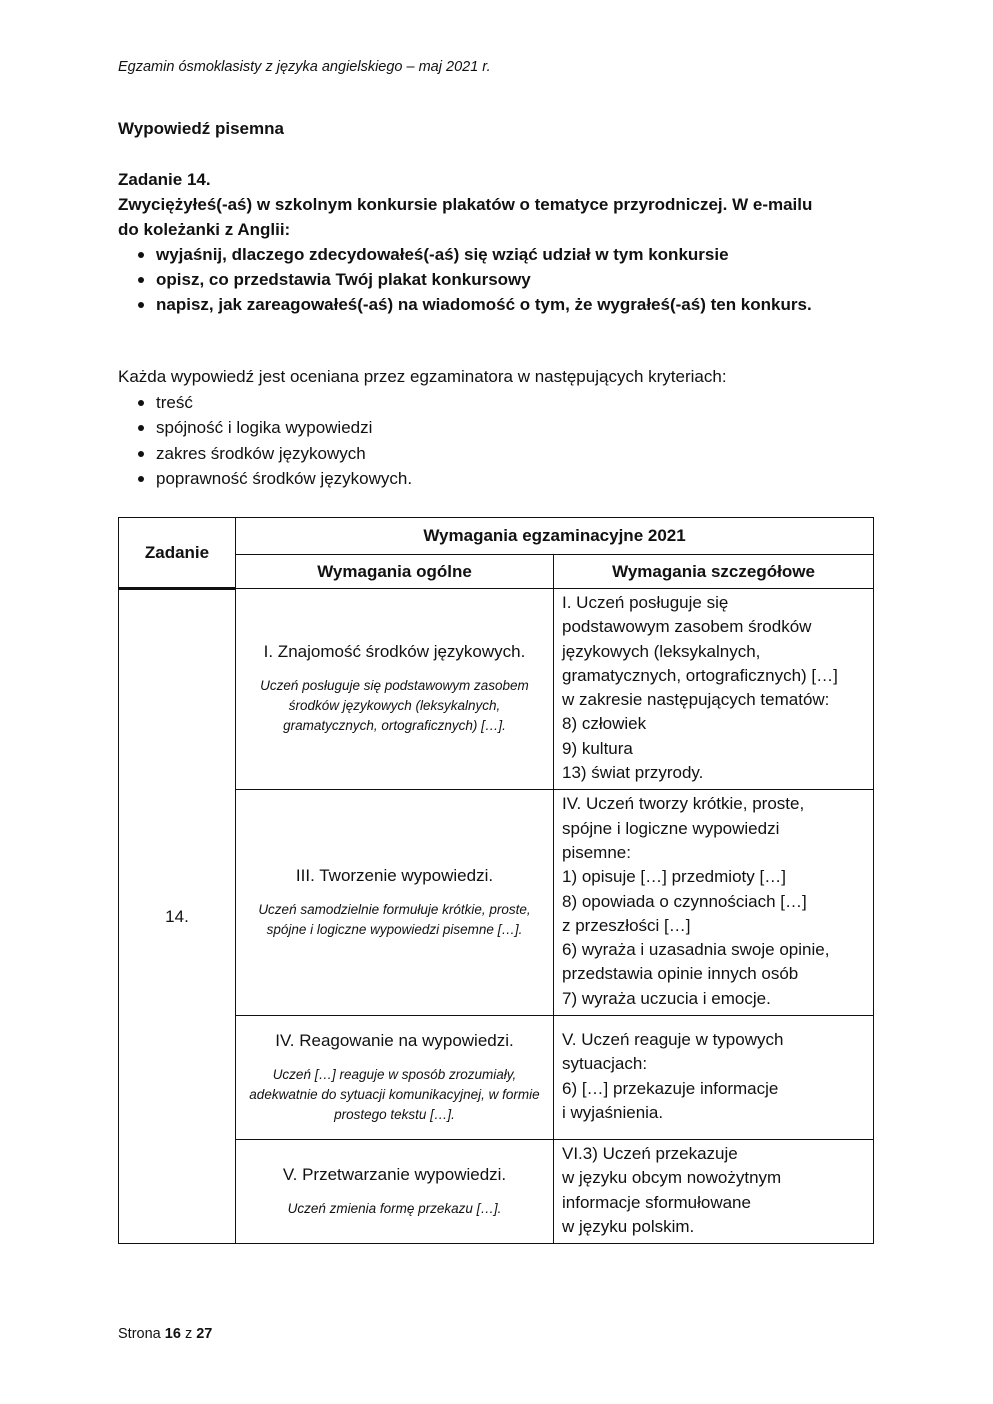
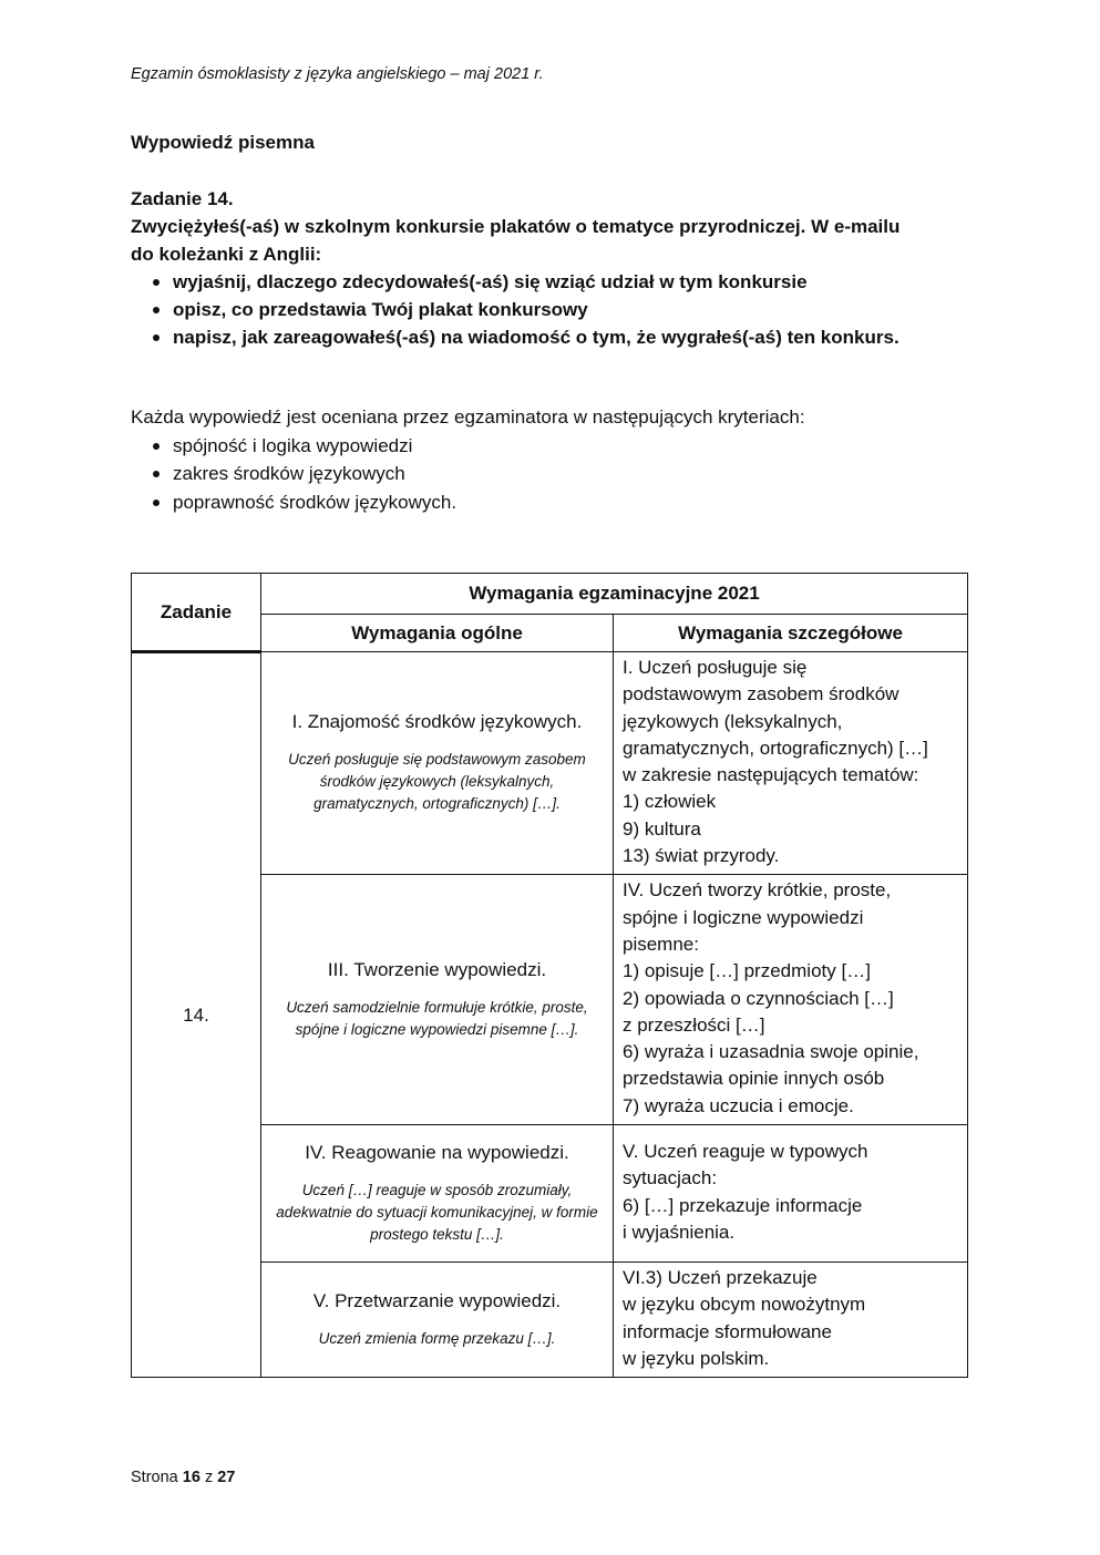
  Egzamin ósmoklasisty z języka angielskiego – maj 2021 r.
  Wypowiedź pisemna
  Zadanie 14.
  Zwyciężyłeś(-aś) w szkolnym konkursie plakatów o tematyce przyrodniczej. W e-mailu
  do koleżanki z Anglii:
  wyjaśnij, dlaczego zdecydowałeś(-aś) się wziąć udział w tym konkursie
  opisz, co przedstawia Twój plakat konkursowy
  napisz, jak zareagowałeś(-aś) na wiadomość o tym, że wygrałeś(-aś) ten konkurs.
  Każda wypowiedź jest oceniana przez egzaminatora w następujących kryteriach:
- treść
  spójność i logika wypowiedzi
  zakres środków językowych
  poprawność środków językowych.
  Zadanie	Wymagania egzaminacyjne 2021
  Wymagania ogólne	Wymagania szczegółowe
- 14.	I. Znajomość środków językowych. Uczeń posługuje się podstawowym zasobem środków językowych (leksykalnych, gramatycznych, ortograficznych) […].	I. Uczeń posługuje się podstawowym zasobem środków językowych (leksykalnych, gramatycznych, ortograficznych) […] w zakresie następujących tematów: 8) człowiek 9) kultura 13) świat przyrody.
+ 14.	I. Znajomość środków językowych. Uczeń posługuje się podstawowym zasobem środków językowych (leksykalnych, gramatycznych, ortograficznych) […].	I. Uczeń posługuje się podstawowym zasobem środków językowych (leksykalnych, gramatycznych, ortograficznych) […] w zakresie następujących tematów: 1) człowiek 9) kultura 13) świat przyrody.
- III. Tworzenie wypowiedzi. Uczeń samodzielnie formułuje krótkie, proste, spójne i logiczne wypowiedzi pisemne […].	IV. Uczeń tworzy krótkie, proste, spójne i logiczne wypowiedzi pisemne: 1) opisuje […] przedmioty […] 8) opowiada o czynnościach […] z przeszłości […] 6) wyraża i uzasadnia swoje opinie, przedstawia opinie innych osób 7) wyraża uczucia i emocje.
+ III. Tworzenie wypowiedzi. Uczeń samodzielnie formułuje krótkie, proste, spójne i logiczne wypowiedzi pisemne […].	IV. Uczeń tworzy krótkie, proste, spójne i logiczne wypowiedzi pisemne: 1) opisuje […] przedmioty […] 2) opowiada o czynnościach […] z przeszłości […] 6) wyraża i uzasadnia swoje opinie, przedstawia opinie innych osób 7) wyraża uczucia i emocje.
  IV. Reagowanie na wypowiedzi. Uczeń […] reaguje w sposób zrozumiały, adekwatnie do sytuacji komunikacyjnej, w formie prostego tekstu […].	V. Uczeń reaguje w typowych sytuacjach: 6) […] przekazuje informacje i wyjaśnienia.
  V. Przetwarzanie wypowiedzi. Uczeń zmienia formę przekazu […].	VI.3) Uczeń przekazuje w języku obcym nowożytnym informacje sformułowane w języku polskim.
  Strona 16 z 27
